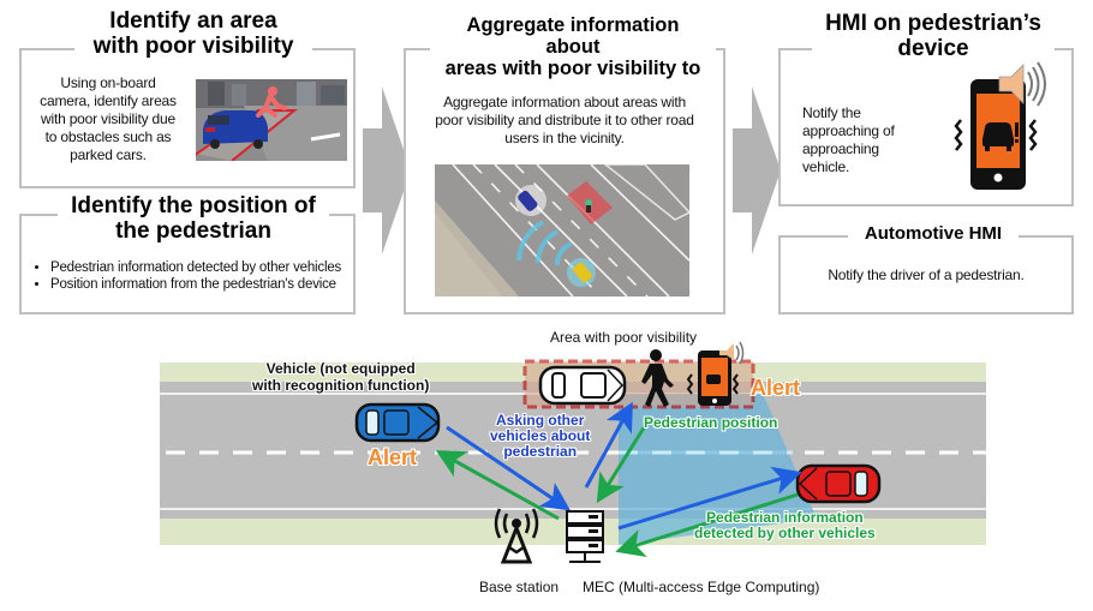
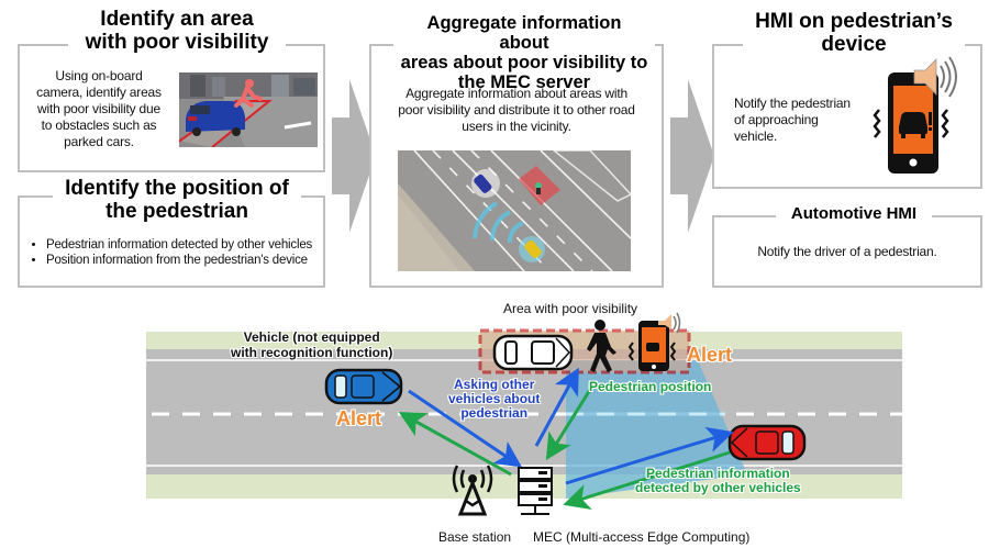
  Identify an area
  with poor visibility
  Using on-board camera, identify areas with poor visibility due to obstacles such as parked cars.
  Identify the position of
  the pedestrian
  Pedestrian information detected by other vehicles
  Position information from the pedestrian's device
  Aggregate information about
- areas with poor visibility to
+ areas about poor visibility to
+ the MEC server
  Aggregate information about areas with poor visibility and distribute it to other road users in the vicinity.
  HMI on pedestrian’s
  device
- Notify the approaching of approaching vehicle.
+ Notify the pedestrian of approaching vehicle.
  Automotive HMI
  Notify the driver of a pedestrian.
  Area with poor visibility
  Vehicle (not equipped
  with recognition function)
  Alert
  Alert
  Asking other
  vehicles about
  pedestrian
  Pedestrian position
  Pedestrian information
  detected by other vehicles
  Base station
  MEC (Multi-access Edge Computing)
